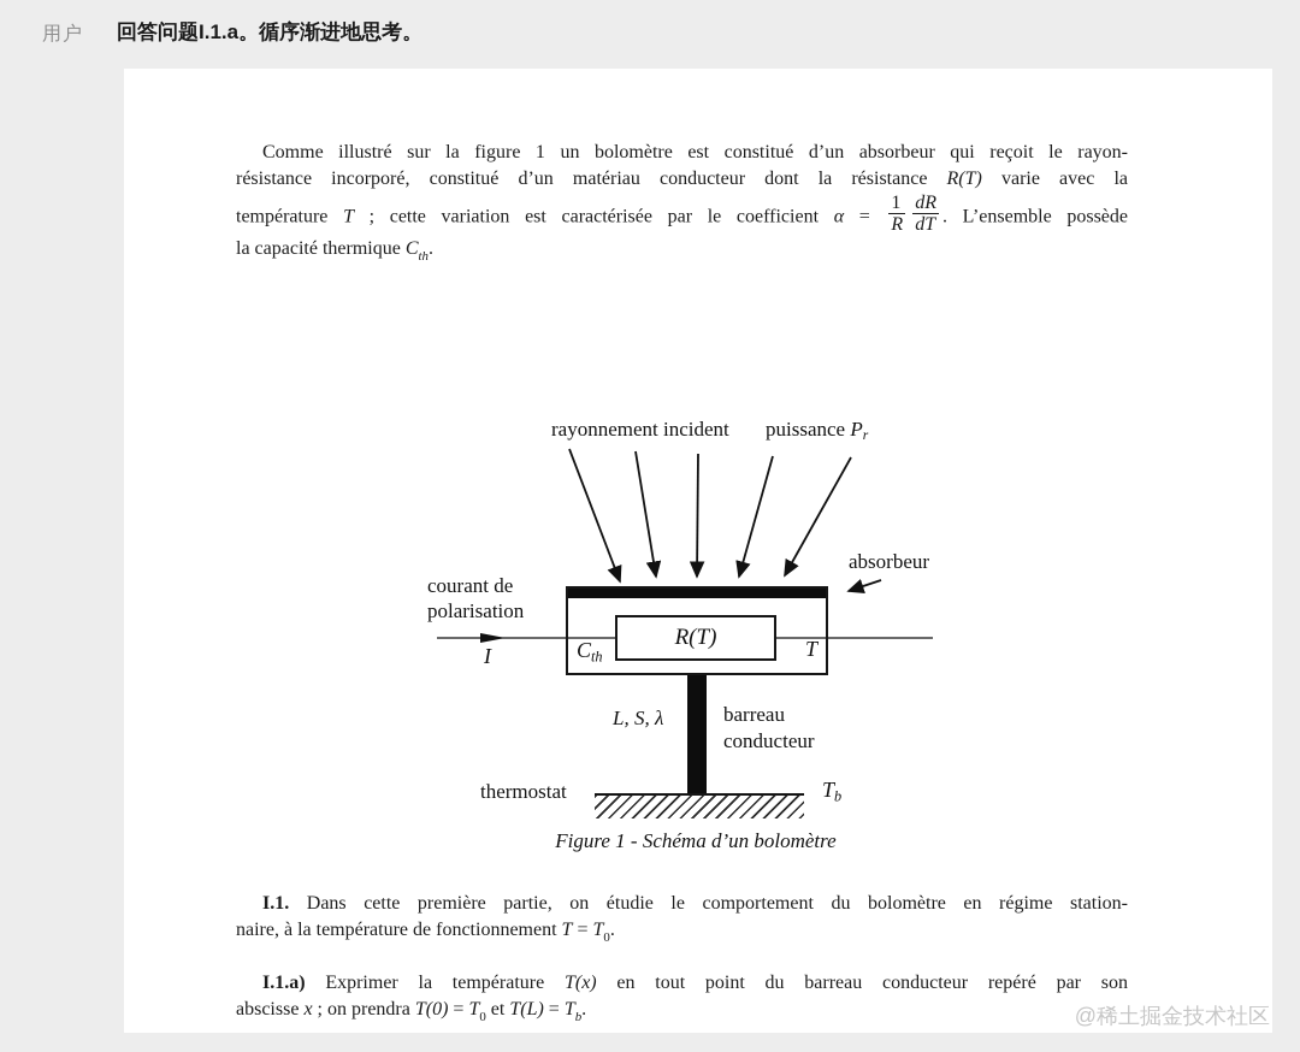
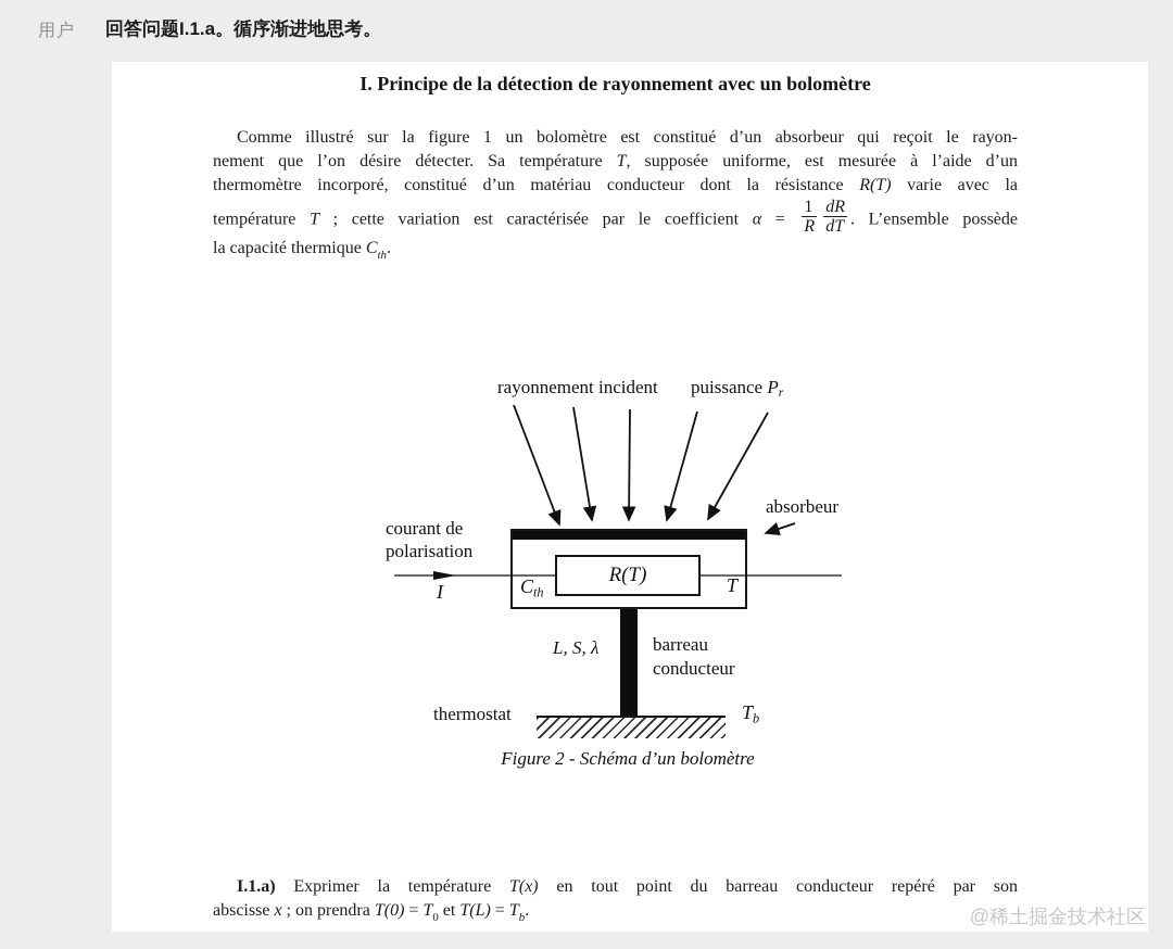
  用户
  回答问题I.1.a。循序渐进地思考。
+ I. Principe de la détection de rayonnement avec un bolomètre
  Comme illustré sur la figure 1 un bolomètre est constitué d’un absorbeur qui reçoit le rayon-
+ nement que l’on désire détecter. Sa température T, supposée uniforme, est mesurée à l’aide d’un
- résistance incorporé, constitué d’un matériau conducteur dont la résistance R(T) varie avec la
+ thermomètre incorporé, constitué d’un matériau conducteur dont la résistance R(T) varie avec la
  température T ; cette variation est caractérisée par le coefficient α =
  1
  R
  dR
  dT
  . L’ensemble possède
  la capacité thermique Cth.
  rayonnement incident
  puissance Pr
  absorbeur
  courant de
  polarisation
  I
  R(T)
  Cth
  T
  L, S, λ
  barreau
  conducteur
  thermostat
  Tb
- Figure 1 - Schéma d’un bolomètre
+ Figure 2 - Schéma d’un bolomètre
- I.1. Dans cette première partie, on étudie le comportement du bolomètre en régime station-
- naire, à la température de fonctionnement T = T0.
  I.1.a) Exprimer la température T(x) en tout point du barreau conducteur repéré par son
  abscisse x ; on prendra T(0) = T0 et T(L) = Tb.
  @稀土掘金技术社区
